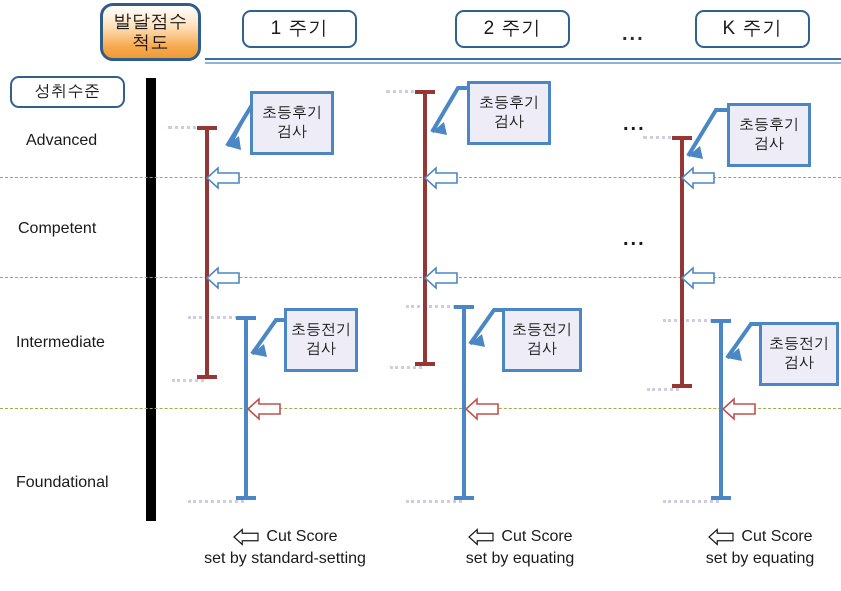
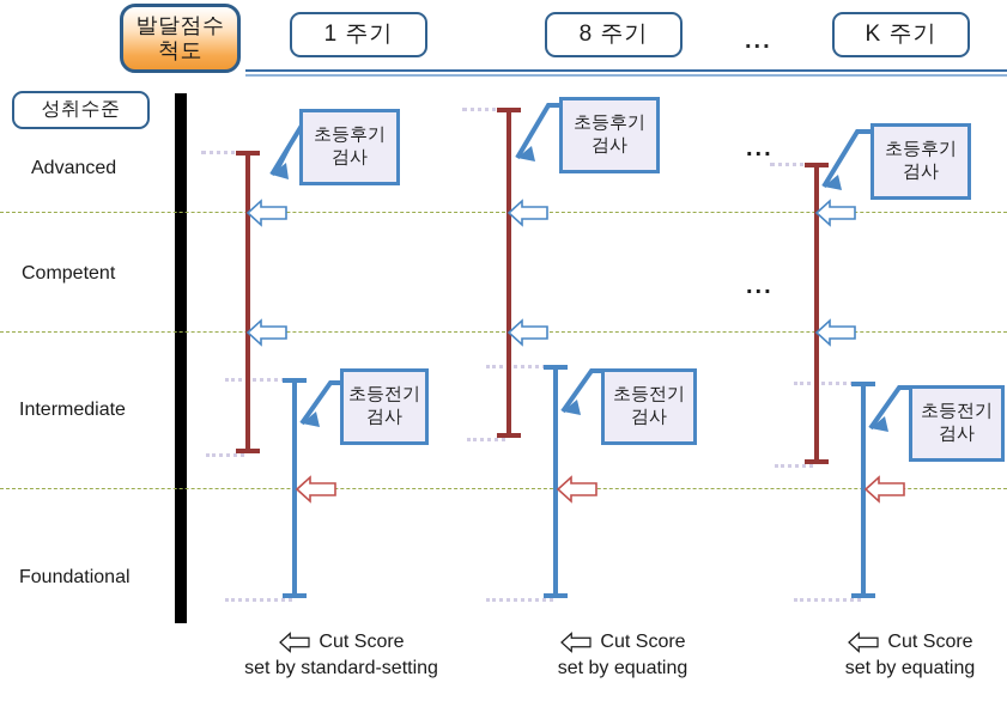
  발달점수
  척도
  1 주기
- 2 주기
+ 8 주기
  ...
  K 주기
  성취수준
  Advanced
  Competent
  Intermediate
  Foundational
  초등후기
  검사
  초등전기
  검사
  초등후기
  검사
  초등전기
  검사
  ...
  ...
  초등후기
  검사
  초등전기
  검사
  Cut Score
  set by standard-setting
  Cut Score
  set by equating
  Cut Score
  set by equating
